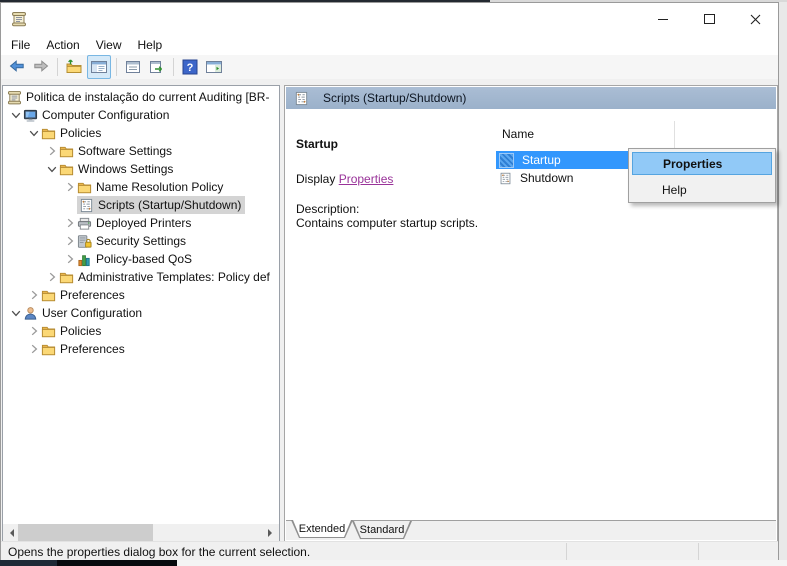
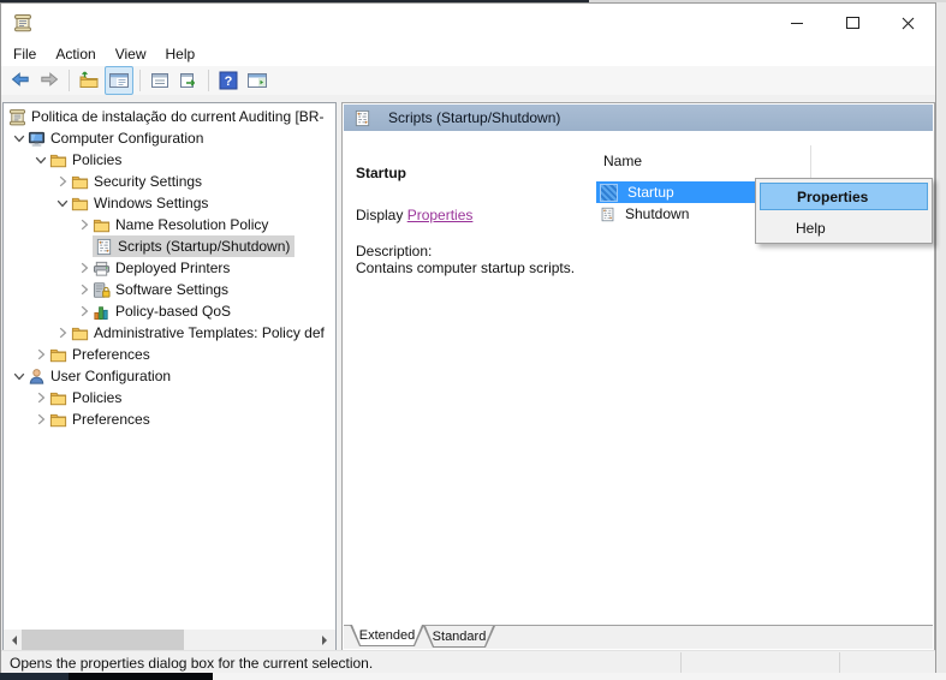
  File
  Action
  View
  Help
  Politica de instalação do current Auditing [BR-
  Computer Configuration
  Policies
- Software Settings
+ Security Settings
  Windows Settings
  Name Resolution Policy
  Scripts (Startup/Shutdown)
  Deployed Printers
- Security Settings
+ Software Settings
  Policy-based QoS
  Administrative Templates: Policy def
  Preferences
  User Configuration
  Policies
  Preferences
  Scripts (Startup/Shutdown)
  Startup
  Display Properties
  Description:
  Contains computer startup scripts.
  Name
  Startup
  Shutdown
  Extended
  Standard
  Opens the properties dialog box for the current selection.
  Properties
  Help
